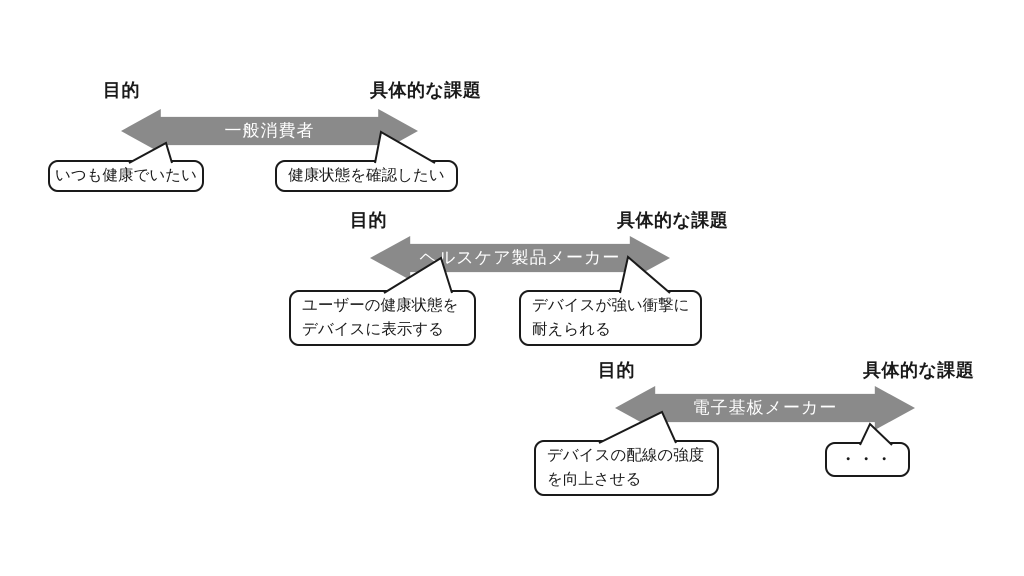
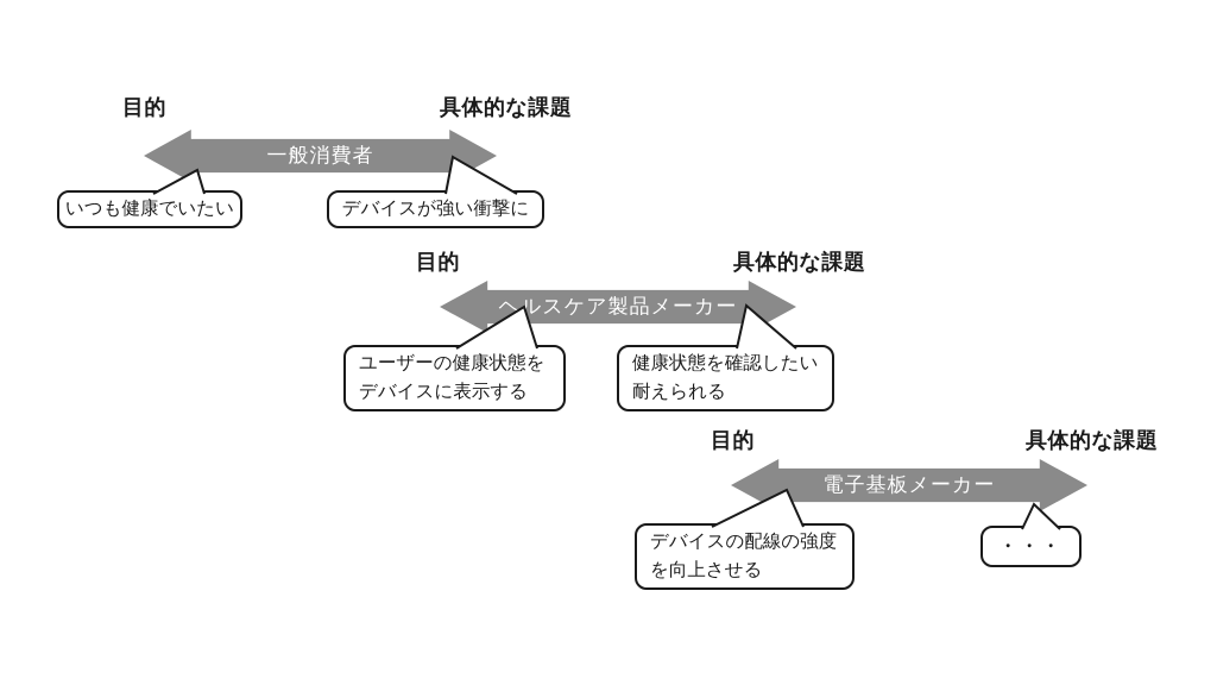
  目的
  具体的な課題
  一般消費者
  いつも健康でいたい
- 健康状態を確認したい
+ デバイスが強い衝撃に
  目的
  具体的な課題
  ヘルスケア製品メーカー
  ユーザーの健康状態を
  デバイスに表示する
- デバイスが強い衝撃に
+ 健康状態を確認したい
  耐えられる
  目的
  具体的な課題
  電子基板メーカー
  デバイスの配線の強度
  を向上させる
  ・・・
